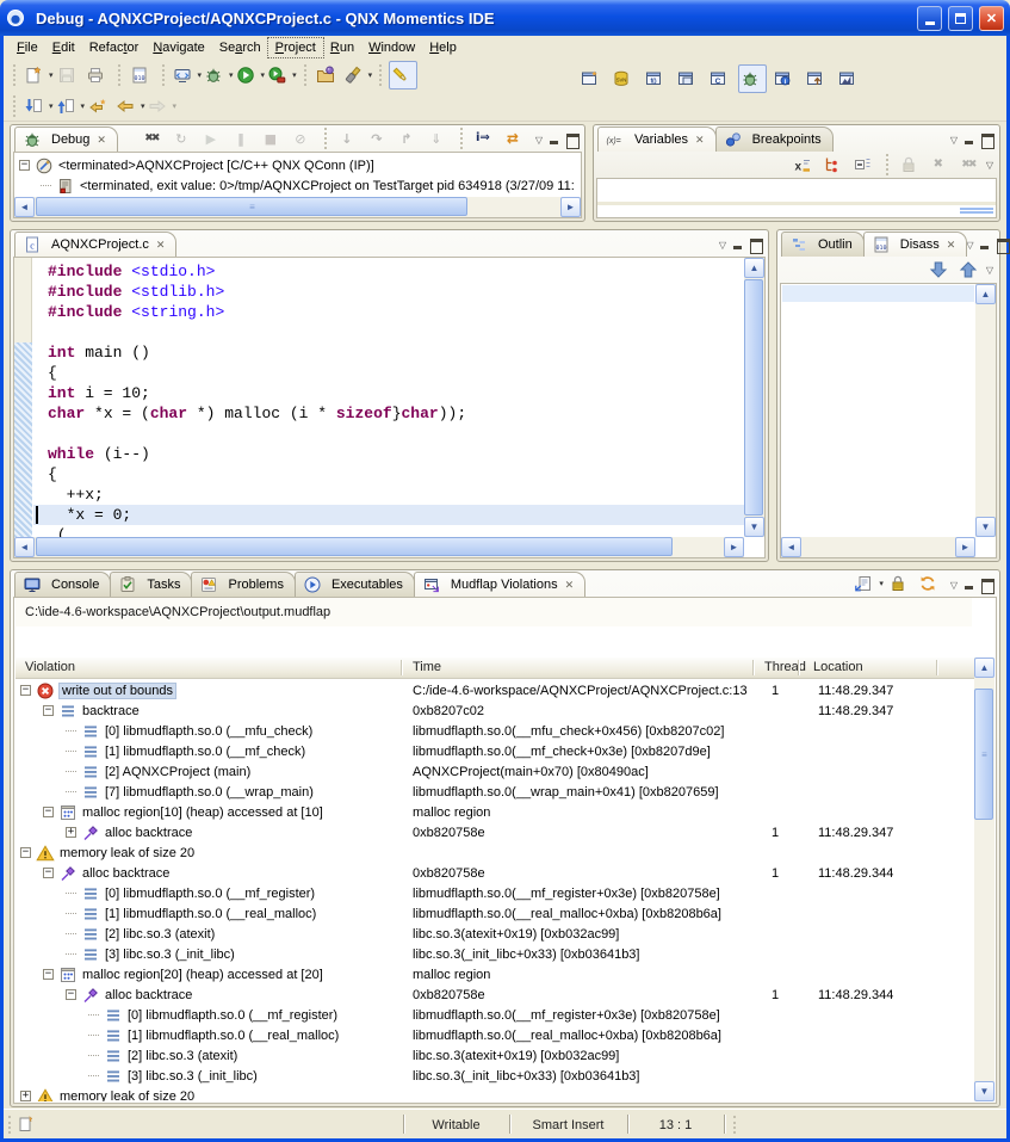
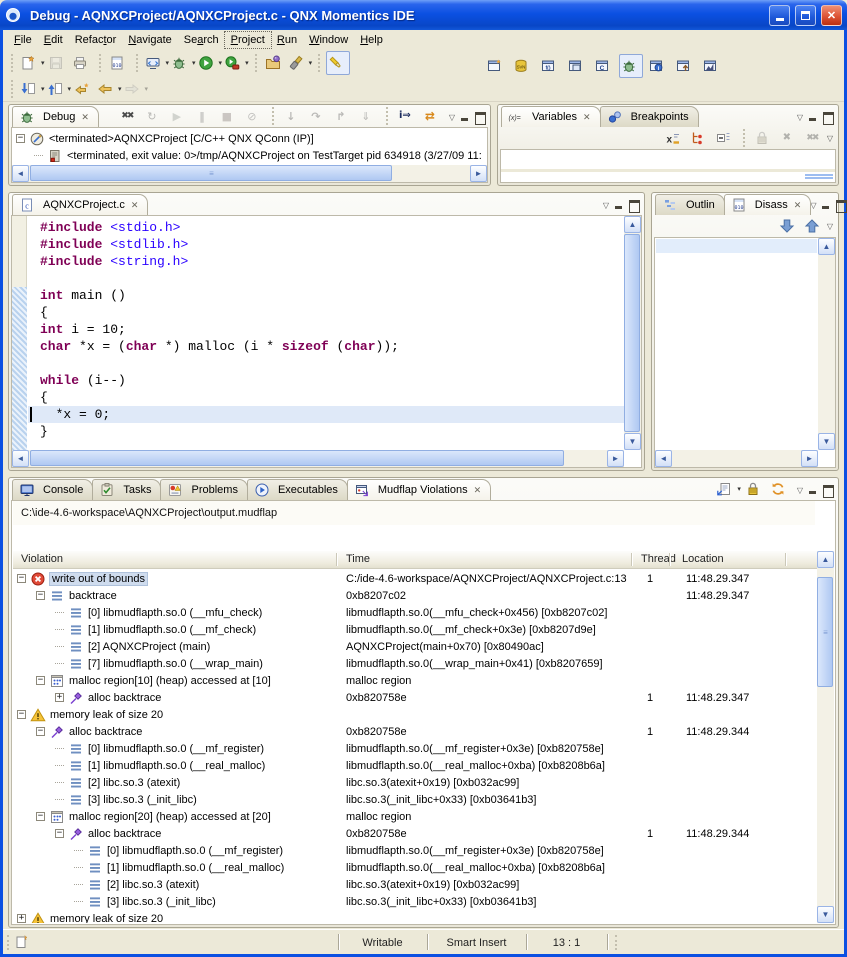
  Debug - AQNXCProject/AQNXCProject.c - QNX Momentics IDE
  ✕
  File
  Edit
  Refactor
  Navigate
  Search
  Project
  Run
  Window
  Help
  Debug
  ✕
  ✖✖
  ↻
  ▶
  ‖
  ■
  ⊘
  ↓
  ↷
  ↱
  ⇓
  i⇒
  ⇄
  ▽
  −
  <terminated>AQNXCProject [C/C++ QNX QConn (IP)]
  <terminated, exit value: 0>/tmp/AQNXCProject on TestTarget pid 634918 (3/27/09 11:
  ◄
  ≡
  ►
  Variables
  ✕
  Breakpoints
  ▽
  x
  ✖
  ✖✖
  ▽
  c
  AQNXCProject.c
  ✕
  ▽
  #include <stdio.h>
  #include <stdlib.h>
  #include <string.h>
  int main ()
  {
  int i = 10;
- char *x = (char *) malloc (i * sizeof}char));
+ char *x = (char *) malloc (i * sizeof (char));
  while (i--)
  {
- ++x;
  *x = 0;
- (
+ }
  ▲
  ▼
  ◄
  ►
  Outlin
  Disass
  ✕
  ▽
  ▽
  ▲
  ▼
  ◄
  ►
  Console
  Tasks
  Problems
  Executables
  Mudflap Violations
  ✕
  ▽
  C:\ide-4.6-workspace\AQNXCProject\output.mudflap
  Violation
  Time
  Thread
  Location
  −
  write out of bounds
  C:/ide-4.6-workspace/AQNXCProject/AQNXCProject.c:13
  1
  11:48.29.347
  −
  backtrace
  0xb8207c02
  11:48.29.347
  [0] libmudflapth.so.0 (__mfu_check)
  libmudflapth.so.0(__mfu_check+0x456) [0xb8207c02]
  [1] libmudflapth.so.0 (__mf_check)
  libmudflapth.so.0(__mf_check+0x3e) [0xb8207d9e]
  [2] AQNXCProject (main)
  AQNXCProject(main+0x70) [0x80490ac]
  [7] libmudflapth.so.0 (__wrap_main)
  libmudflapth.so.0(__wrap_main+0x41) [0xb8207659]
  −
  malloc region[10] (heap) accessed at [10]
  malloc region
  +
  alloc backtrace
  0xb820758e
  1
  11:48.29.347
  −
  memory leak of size 20
  −
  alloc backtrace
  0xb820758e
  1
  11:48.29.344
  [0] libmudflapth.so.0 (__mf_register)
  libmudflapth.so.0(__mf_register+0x3e) [0xb820758e]
  [1] libmudflapth.so.0 (__real_malloc)
  libmudflapth.so.0(__real_malloc+0xba) [0xb8208b6a]
  [2] libc.so.3 (atexit)
  libc.so.3(atexit+0x19) [0xb032ac99]
  [3] libc.so.3 (_init_libc)
  libc.so.3(_init_libc+0x33) [0xb03641b3]
  −
  malloc region[20] (heap) accessed at [20]
  malloc region
  −
  alloc backtrace
  0xb820758e
  1
  11:48.29.344
  [0] libmudflapth.so.0 (__mf_register)
  libmudflapth.so.0(__mf_register+0x3e) [0xb820758e]
  [1] libmudflapth.so.0 (__real_malloc)
  libmudflapth.so.0(__real_malloc+0xba) [0xb8208b6a]
  [2] libc.so.3 (atexit)
  libc.so.3(atexit+0x19) [0xb032ac99]
  [3] libc.so.3 (_init_libc)
  libc.so.3(_init_libc+0x33) [0xb03641b3]
  +
  memory leak of size 20
  ▲
  ≡
  ▼
  Writable
  Smart Insert
  13 : 1
